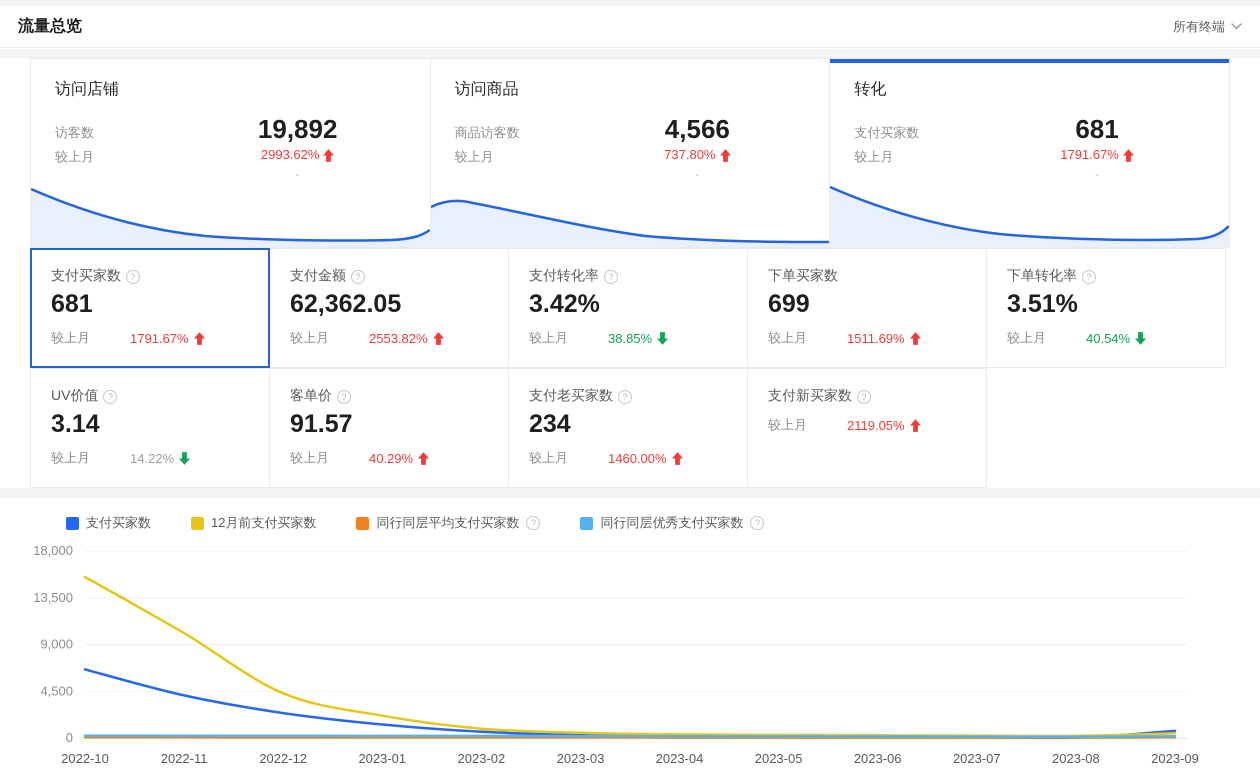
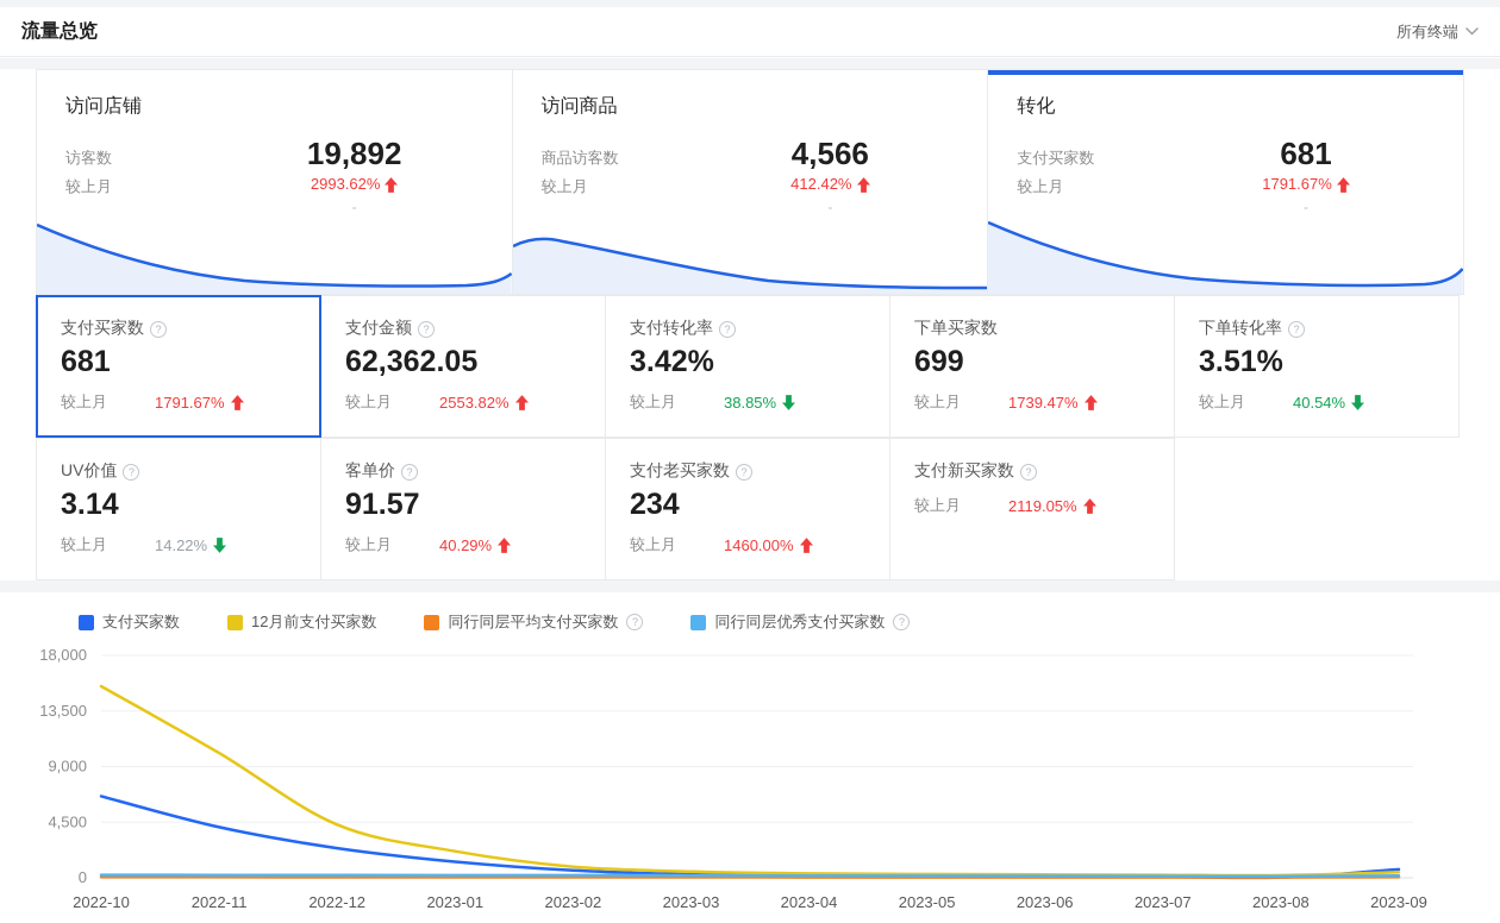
  流量总览
  所有终端
  访问店铺
  访客数
  较上月
  19,892
  2993.62%
  -
  访问商品
  商品访客数
  较上月
  4,566
- 737.80%
+ 412.42%
  -
  转化
  支付买家数
  较上月
  681
  1791.67%
  -
  支付买家数
  ?
  681
  较上月
  1791.67%
  支付金额
  ?
  62,362.05
  较上月
  2553.82%
  支付转化率
  ?
  3.42%
  较上月
  38.85%
  下单买家数
  699
  较上月
- 1511.69%
+ 1739.47%
  下单转化率
  ?
  3.51%
  较上月
  40.54%
  UV价值
  ?
  3.14
  较上月
  14.22%
  客单价
  ?
  91.57
  较上月
  40.29%
  支付老买家数
  ?
  234
  较上月
  1460.00%
  支付新买家数
  ?
  较上月
  2119.05%
  支付买家数
  12月前支付买家数
  同行同层平均支付买家数
  ?
  同行同层优秀支付买家数
  ?
  0
  4,500
  9,000
  13,500
  18,000
  2022-10
  2022-11
  2022-12
  2023-01
  2023-02
  2023-03
  2023-04
  2023-05
  2023-06
  2023-07
  2023-08
  2023-09
